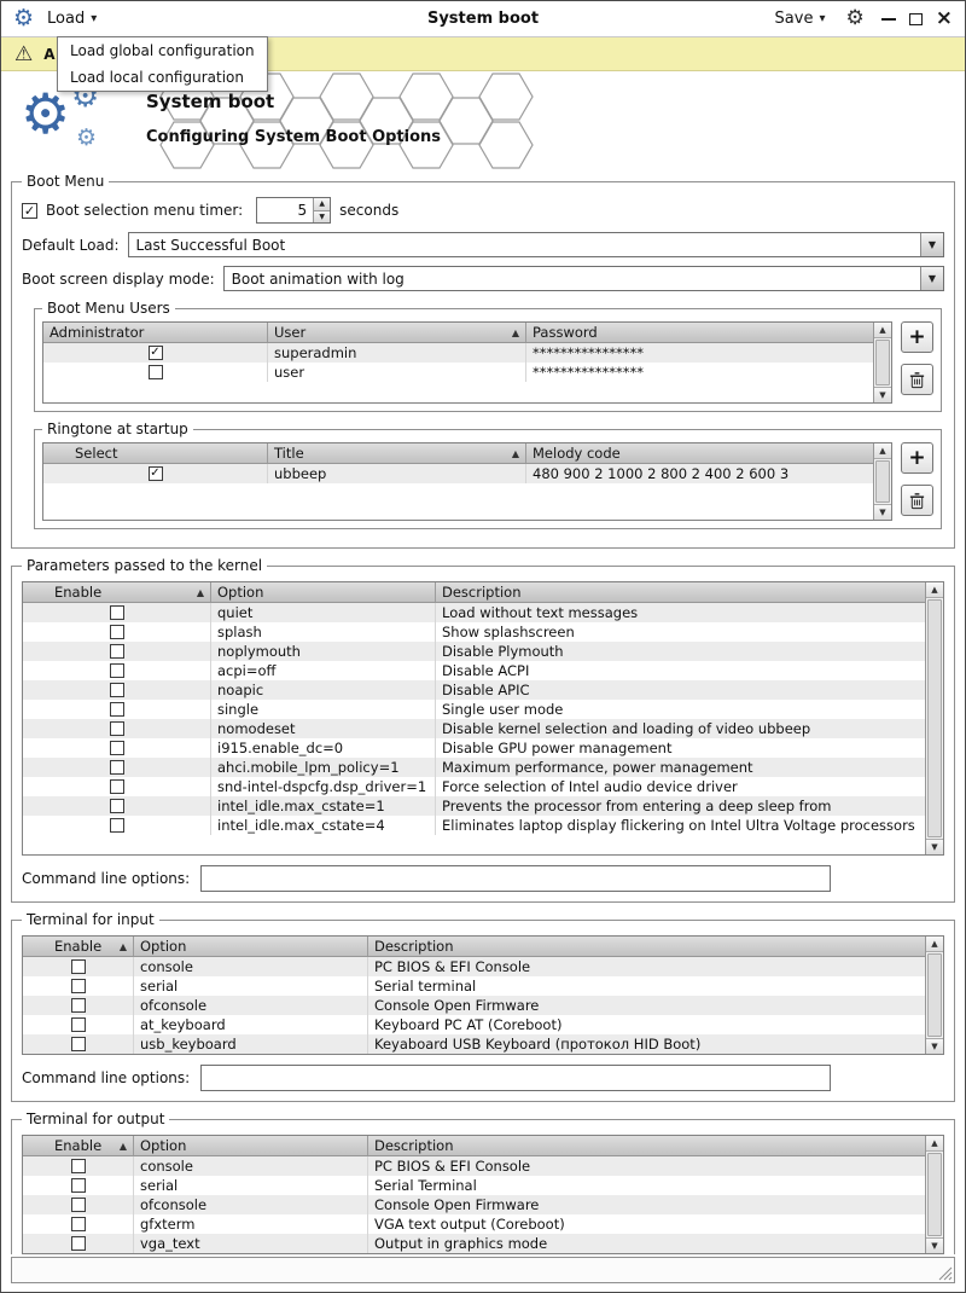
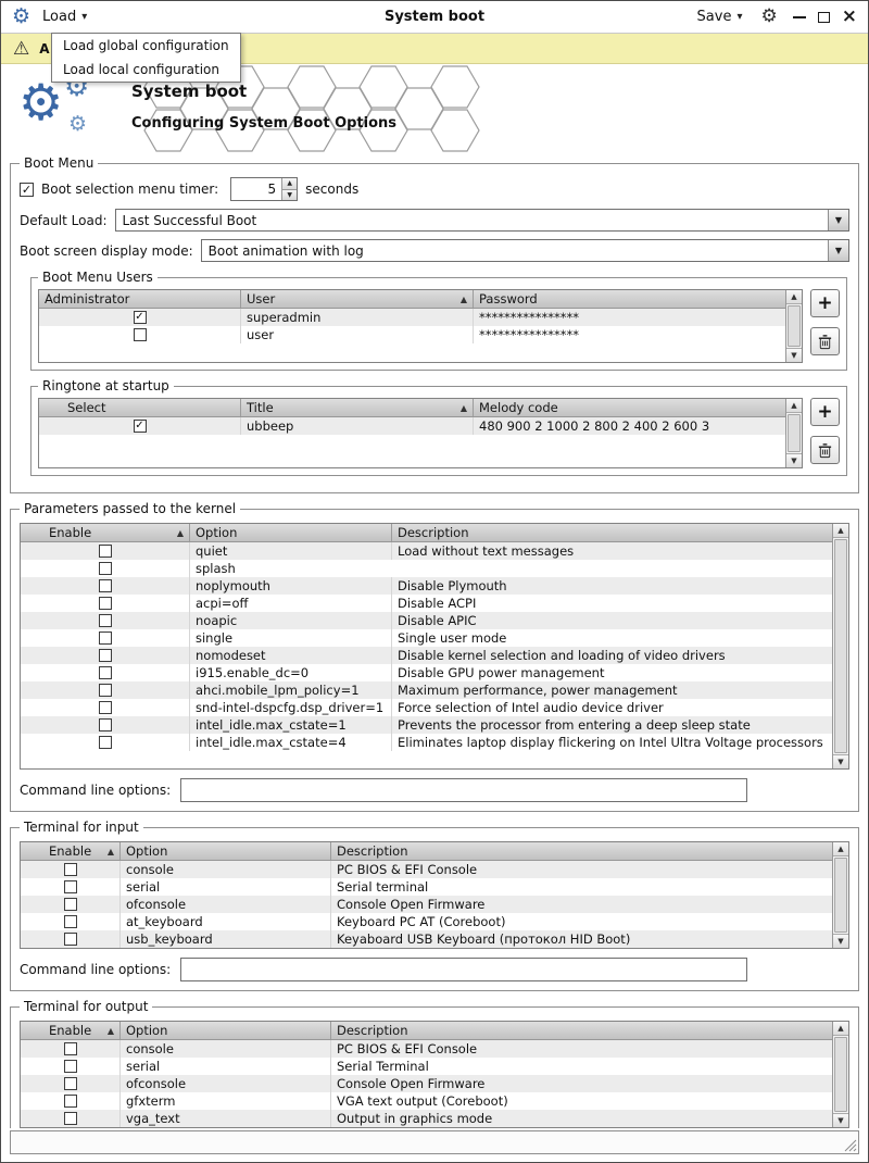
  ⚙
  Load
  ▾
  System boot
  Save
  ▾
  ⚙
  ×
  ⚠
  A
  Load global configuration
  Load local configuration
  ⚙
  ⚙
  ⚙
  System boot
  Configuring System Boot Options
  Boot Menu
  ✓
  Boot selection menu timer:
  5
  seconds
  Default Load:
  Last Successful Boot
  ▼
  Boot screen display mode:
  Boot animation with log
  ▼
  Boot Menu Users
  Administrator
  User
  ▲
  Password
  ✓
  superadmin
  ****************
  user
  ****************
  ▲
  ▼
  +
  Ringtone at startup
  Select
  Title
  ▲
  Melody code
  ✓
  ubbeep
  480 900 2 1000 2 800 2 400 2 600 3
  ▲
  ▼
  +
  Parameters passed to the kernel
  Enable
  ▲
  Option
  Description
  quiet
  Load without text messages
  splash
- Show splashscreen
  noplymouth
  Disable Plymouth
  acpi=off
  Disable ACPI
  noapic
  Disable APIC
  single
  Single user mode
  nomodeset
- Disable kernel selection and loading of video ubbeep
+ Disable kernel selection and loading of video drivers
  i915.enable_dc=0
  Disable GPU power management
  ahci.mobile_lpm_policy=1
  Maximum performance, power management
  snd-intel-dspcfg.dsp_driver=1
  Force selection of Intel audio device driver
  intel_idle.max_cstate=1
- Prevents the processor from entering a deep sleep from
+ Prevents the processor from entering a deep sleep state
  intel_idle.max_cstate=4
  Eliminates laptop display flickering on Intel Ultra Voltage processors
  ▲
  ▼
  Command line options:
  Terminal for input
  Enable
  ▲
  Option
  Description
  console
  PC BIOS & EFI Console
  serial
  Serial terminal
  ofconsole
  Console Open Firmware
  at_keyboard
  Keyboard PC AT (Coreboot)
  usb_keyboard
  Keyaboard USB Keyboard (протокол HID Boot)
  ▲
  ▼
  Command line options:
  Terminal for output
  Enable
  ▲
  Option
  Description
  console
  PC BIOS & EFI Console
  serial
  Serial Terminal
  ofconsole
  Console Open Firmware
  gfxterm
  VGA text output (Coreboot)
  vga_text
  Output in graphics mode
  ▲
  ▼
